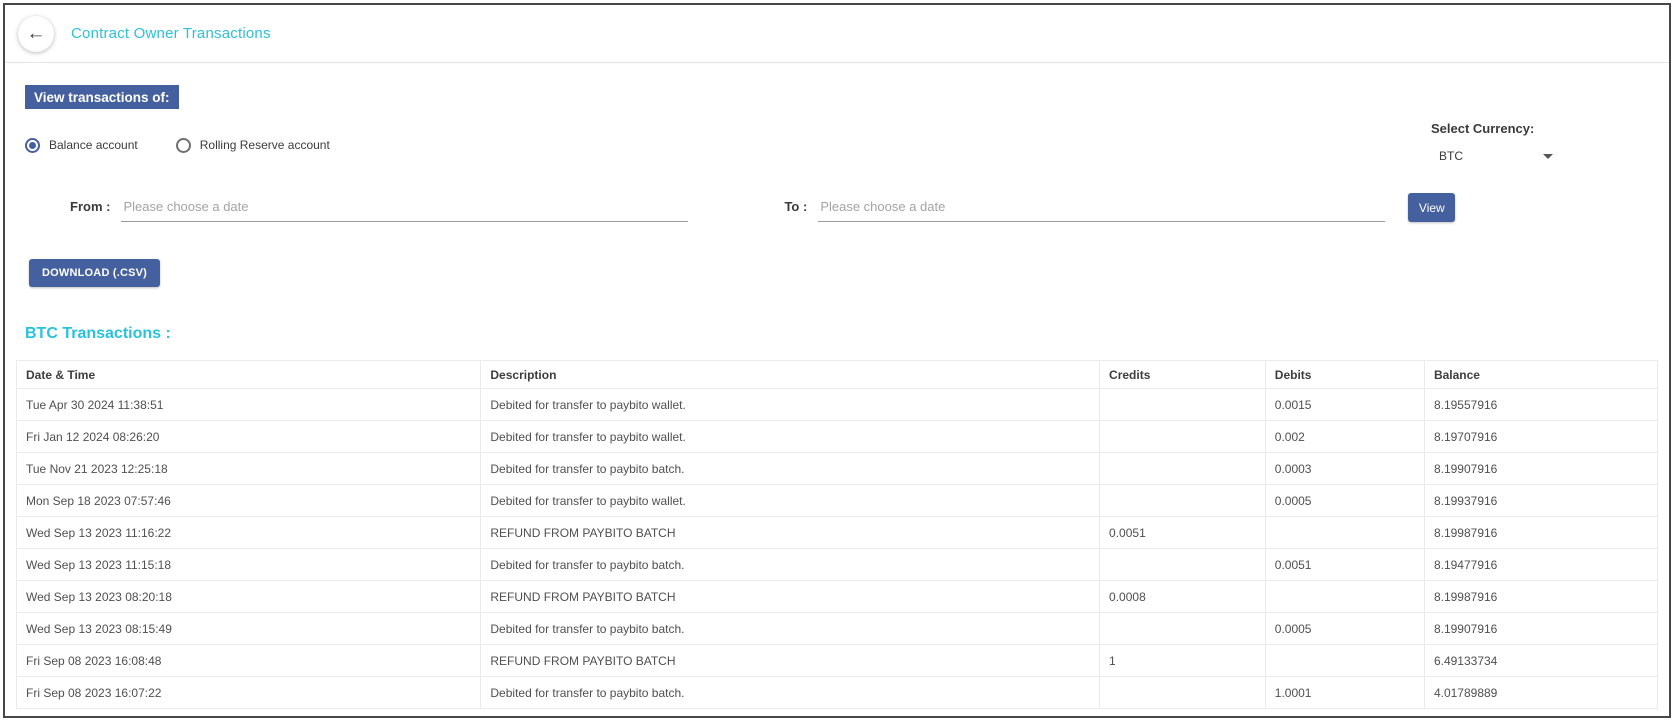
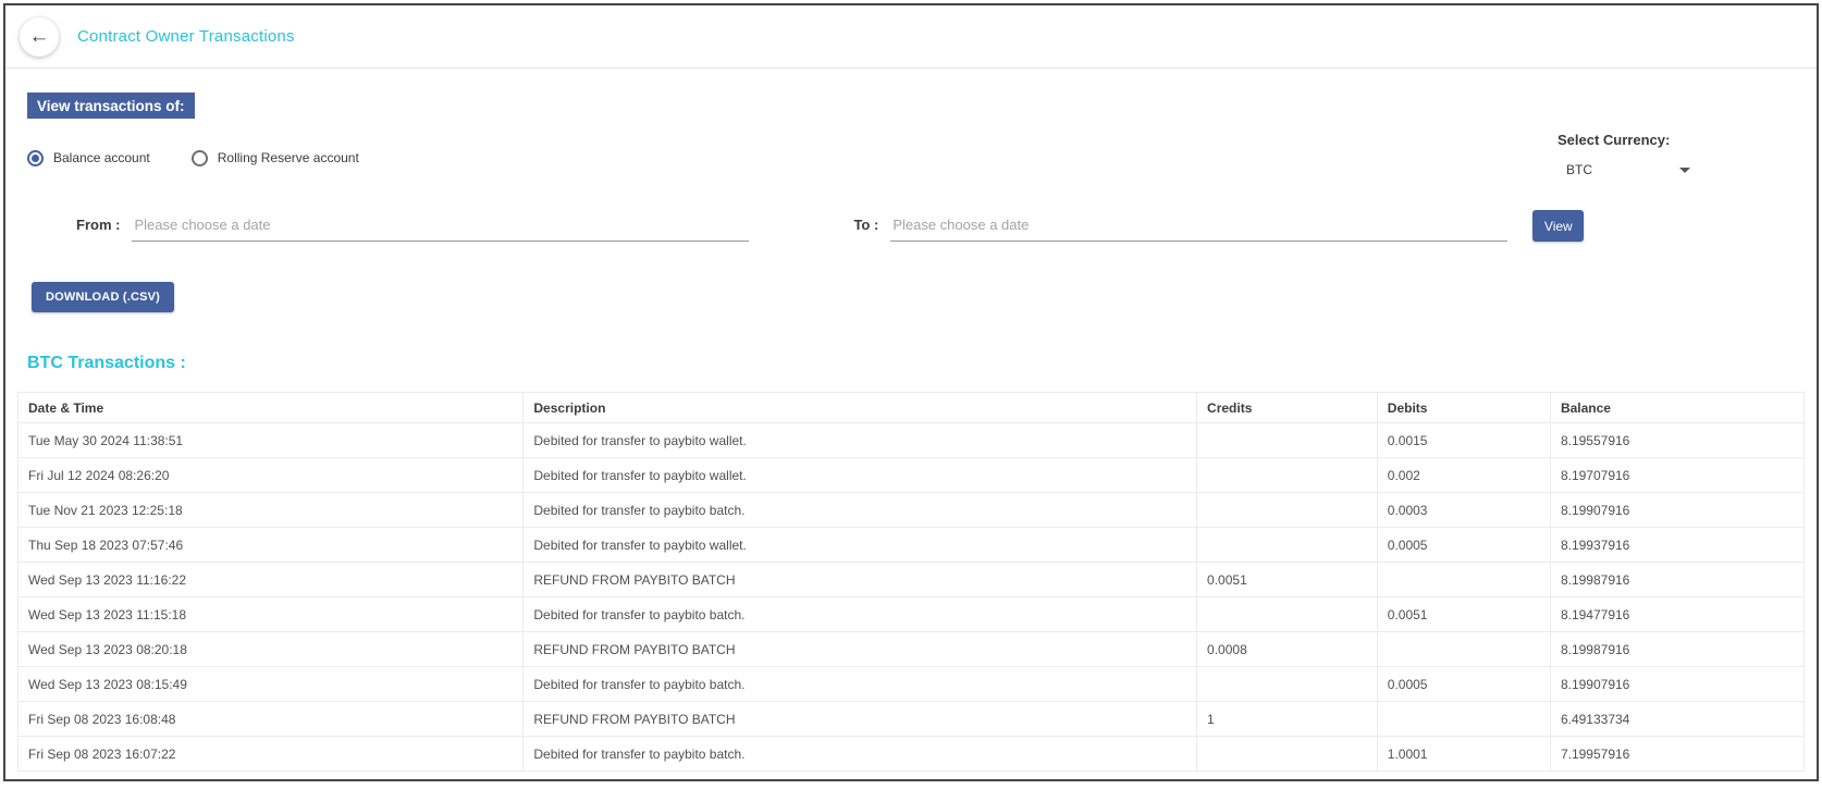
  ←
  Contract Owner Transactions
  View transactions of:
  Balance account
  Rolling Reserve account
  Select Currency:
  BTC
  From :
  Please choose a date
  To :
  Please choose a date
  View
  DOWNLOAD (.CSV)
  BTC Transactions :
  Date & Time	Description	Credits	Debits	Balance
- Tue Apr 30 2024 11:38:51	Debited for transfer to paybito wallet.		0.0015	8.19557916
+ Tue May 30 2024 11:38:51	Debited for transfer to paybito wallet.		0.0015	8.19557916
- Fri Jan 12 2024 08:26:20	Debited for transfer to paybito wallet.		0.002	8.19707916
+ Fri Jul 12 2024 08:26:20	Debited for transfer to paybito wallet.		0.002	8.19707916
  Tue Nov 21 2023 12:25:18	Debited for transfer to paybito batch.		0.0003	8.19907916
- Mon Sep 18 2023 07:57:46	Debited for transfer to paybito wallet.		0.0005	8.19937916
+ Thu Sep 18 2023 07:57:46	Debited for transfer to paybito wallet.		0.0005	8.19937916
  Wed Sep 13 2023 11:16:22	REFUND FROM PAYBITO BATCH	0.0051		8.19987916
  Wed Sep 13 2023 11:15:18	Debited for transfer to paybito batch.		0.0051	8.19477916
  Wed Sep 13 2023 08:20:18	REFUND FROM PAYBITO BATCH	0.0008		8.19987916
  Wed Sep 13 2023 08:15:49	Debited for transfer to paybito batch.		0.0005	8.19907916
  Fri Sep 08 2023 16:08:48	REFUND FROM PAYBITO BATCH	1		6.49133734
- Fri Sep 08 2023 16:07:22	Debited for transfer to paybito batch.		1.0001	4.01789889
+ Fri Sep 08 2023 16:07:22	Debited for transfer to paybito batch.		1.0001	7.19957916
